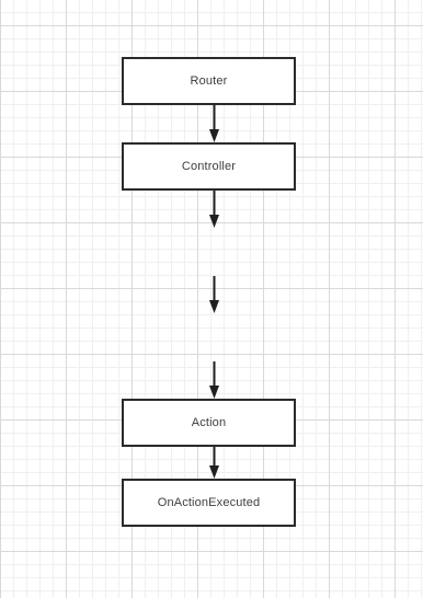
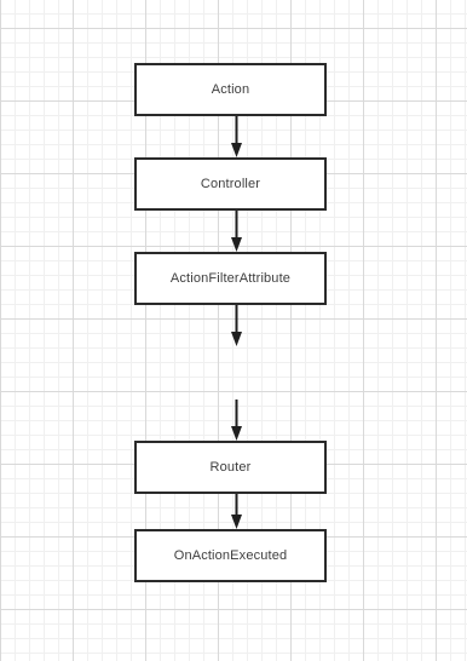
- Router
+ Action
  Controller
+ ActionFilterAttribute
- Action
+ Router
  OnActionExecuted
